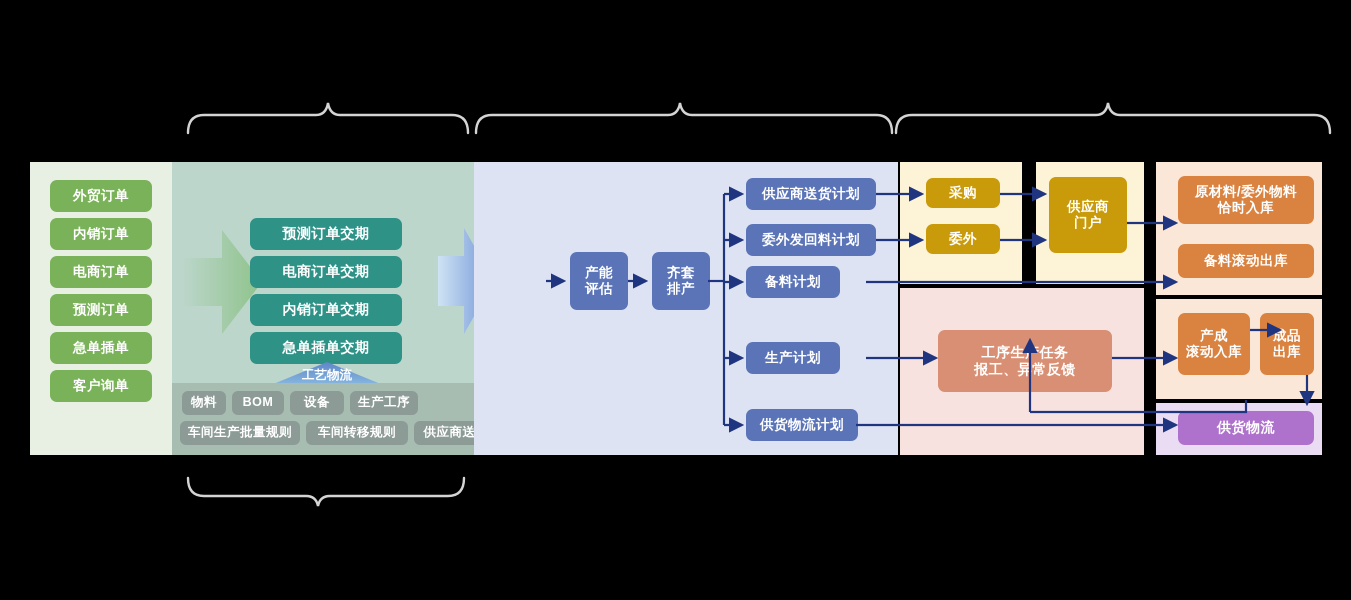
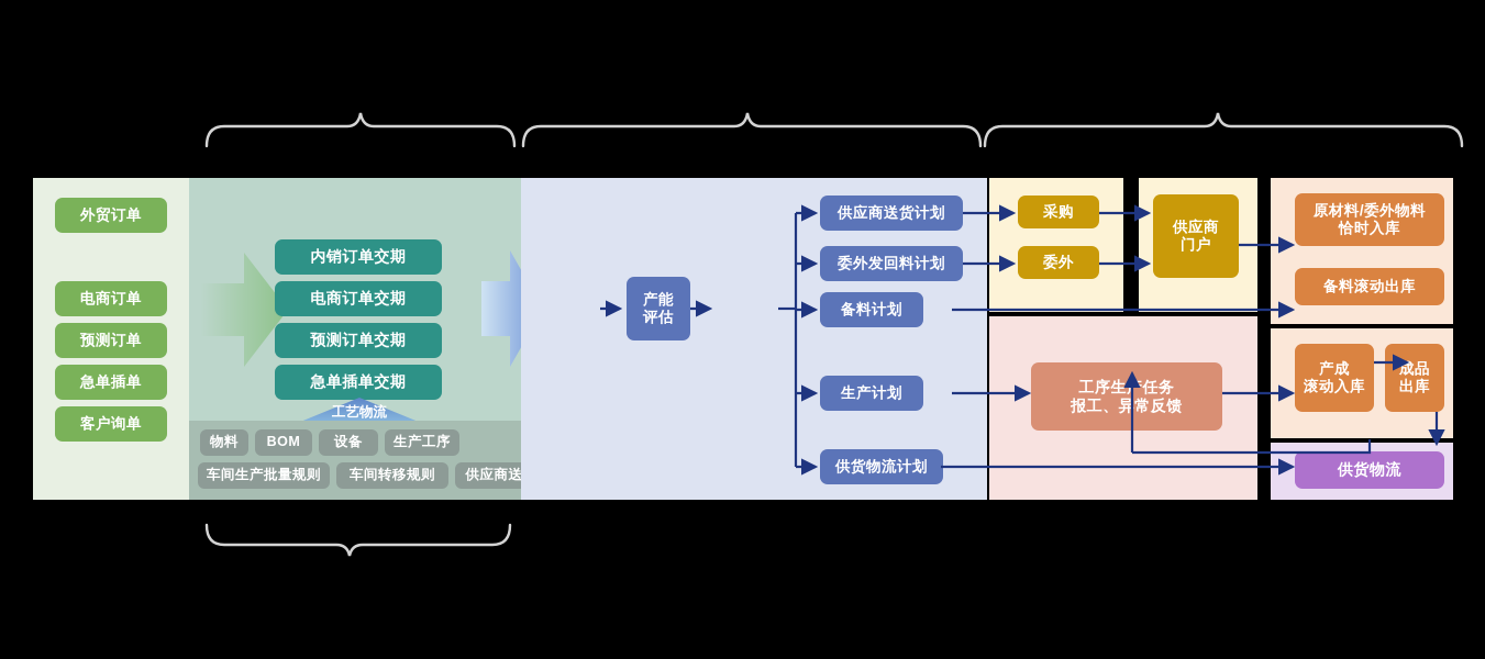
  外贸订单
- 内销订单
  电商订单
  预测订单
  急单插单
  客户询单
- 预测订单交期
+ 内销订单交期
  电商订单交期
- 内销订单交期
+ 预测订单交期
  急单插单交期
  工艺物流
  物料
  BOM
  设备
  生产工序
  车间生产批量规则
  车间转移规则
  产能
  评估
- 齐套
- 排产
  供应商送货计划
  委外发回料计划
  备料计划
  生产计划
  供货物流计划
  采购
  委外
  供应商
  门户
  工序生产任务
  报工、异常反馈
  原材料/委外物料
  恰时入库
  备料滚动出库
  产成
  滚动入库
  成品
  出库
  供货物流
